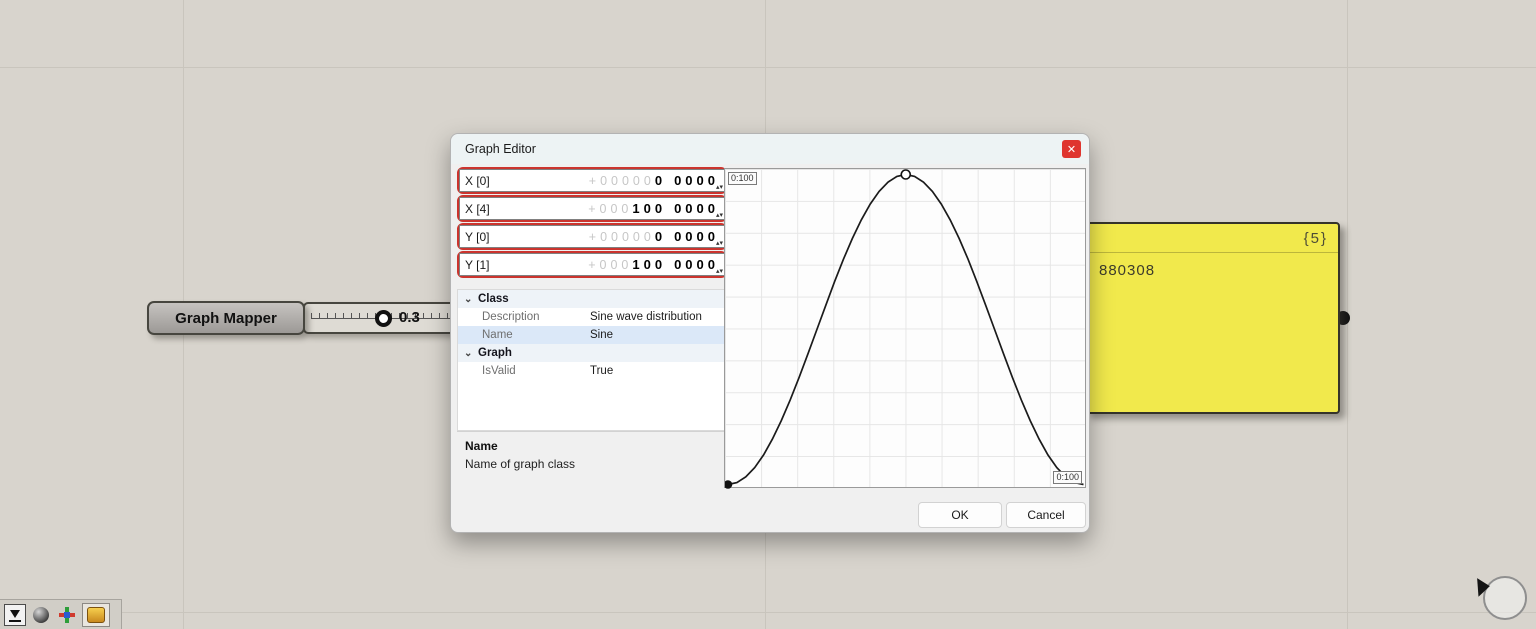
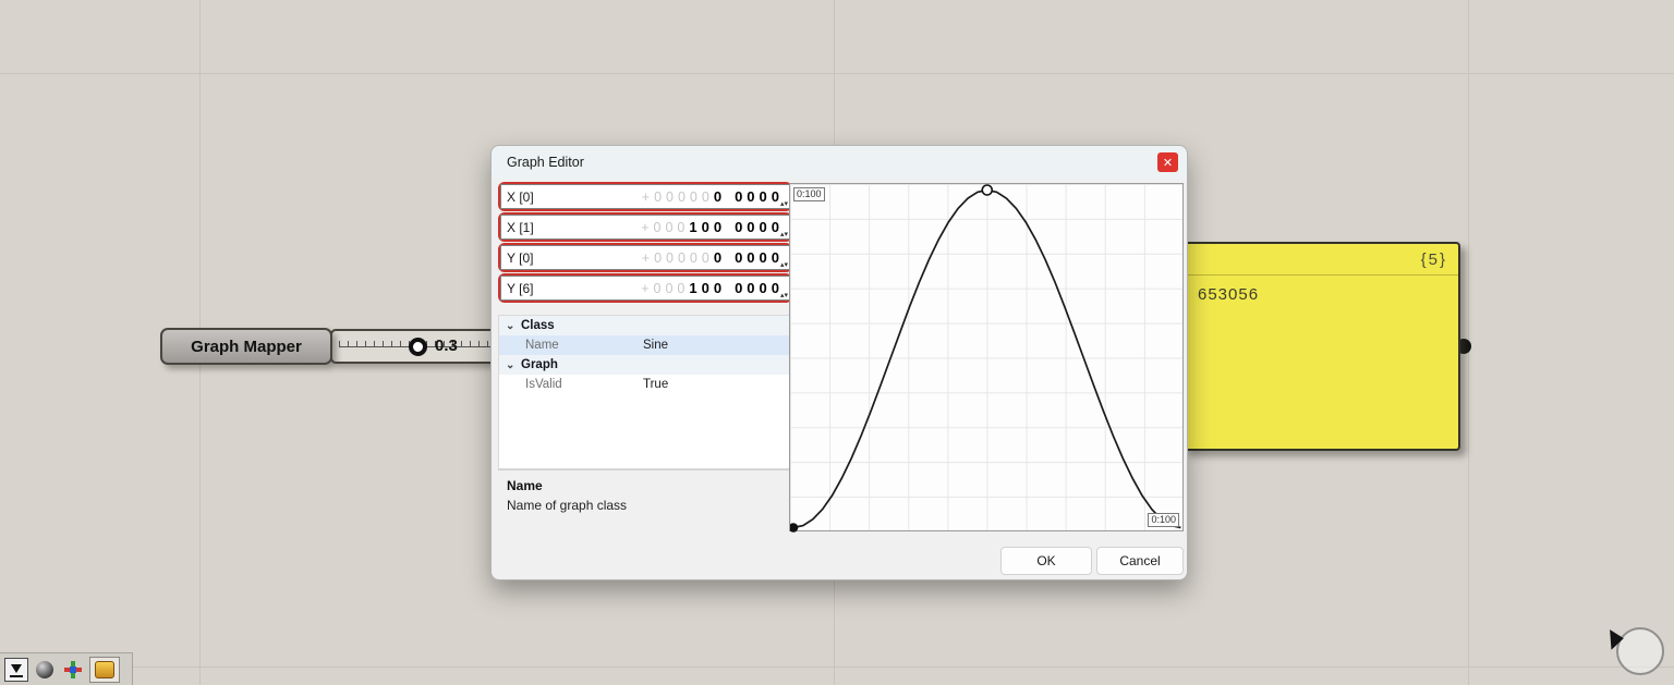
  Graph Mapper
  0.3
  {5}
- 880308
+ 653056
  Graph Editor
  ✕
  X [0]
  +
  00000
  0
  0000
- X [4]
+ X [1]
  +
  000
  100
  0000
  Y [0]
  +
  00000
  0
  0000
- Y [1]
+ Y [6]
  +
  000
  100
  0000
  ⌄
  Class
- Description
- Sine wave distribution
  Name
  Sine
  ⌄
  Graph
  IsValid
  True
  Name
  Name of graph class
  0:100
  0:100
  OK
  Cancel
